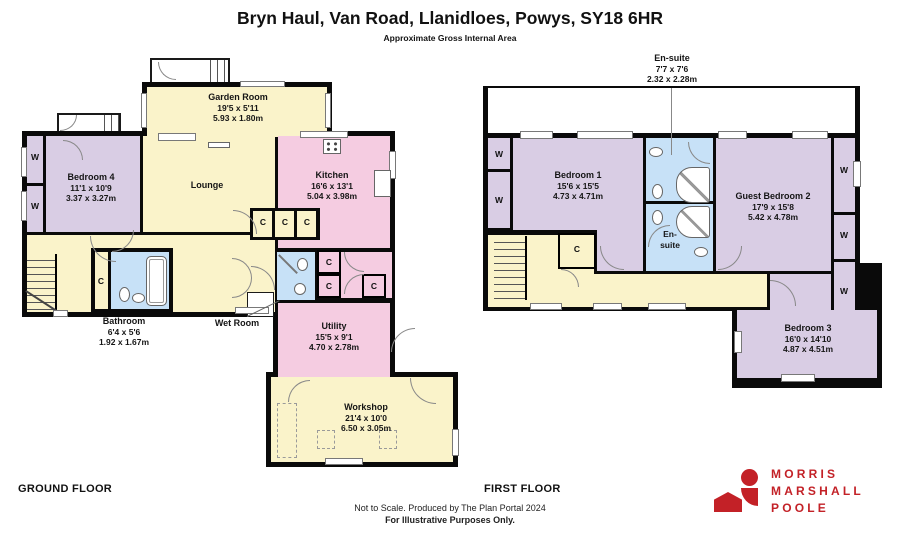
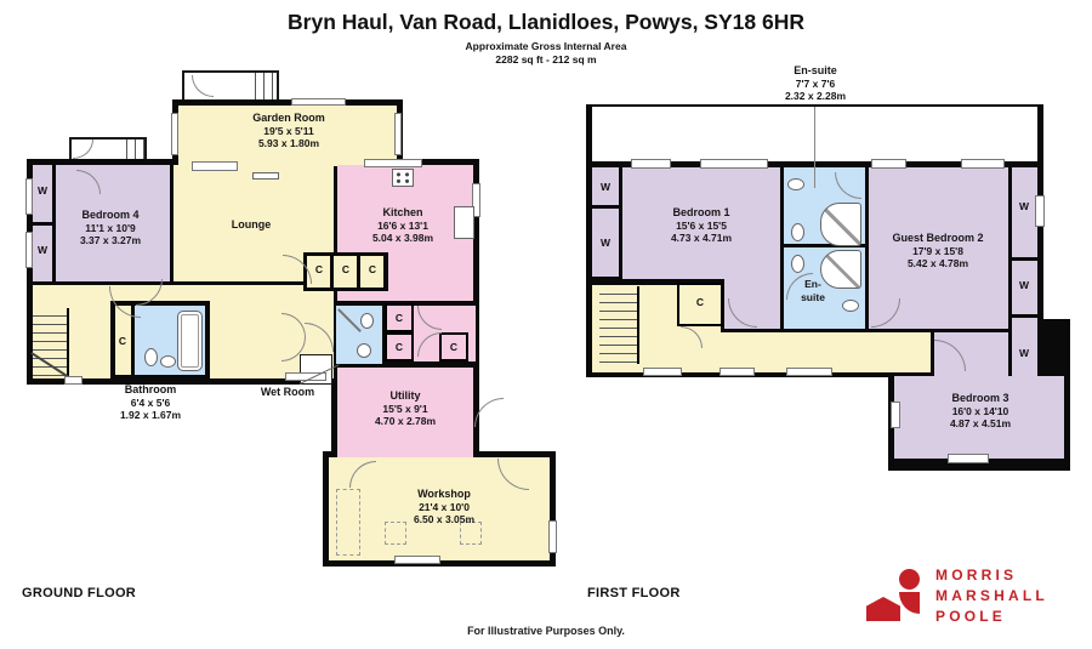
  Bryn Haul, Van Road, Llanidloes, Powys, SY18 6HR
  Approximate Gross Internal Area
+ 2282 sq ft - 212 sq m
  Garden Room
  19'5 x 5'11
  5.93 x 1.80m
  Bedroom 4
  11'1 x 10'9
  3.37 x 3.27m
  Lounge
  Kitchen
  16'6 x 13'1
  5.04 x 3.98m
  Bathroom
  6'4 x 5'6
  1.92 x 1.67m
  Wet Room
  Utility
  15'5 x 9'1
  4.70 x 2.78m
  Workshop
  21'4 x 10'0
  6.50 x 3.05m
  W
  W
  C
  C
  C
  C
  C
  C
  C
  En-suite
  7'7 x 7'6
  2.32 x 2.28m
  Bedroom 1
  15'6 x 15'5
  4.73 x 4.71m
  Guest Bedroom 2
  17'9 x 15'8
  5.42 x 4.78m
  Bedroom 3
  16'0 x 14'10
  4.87 x 4.51m
  En-
  suite
  W
  W
  W
  W
  W
  C
  GROUND FLOOR
  FIRST FLOOR
- Not to Scale. Produced by The Plan Portal 2024
  For Illustrative Purposes Only.
  MORRIS
  MARSHALL
  POOLE
